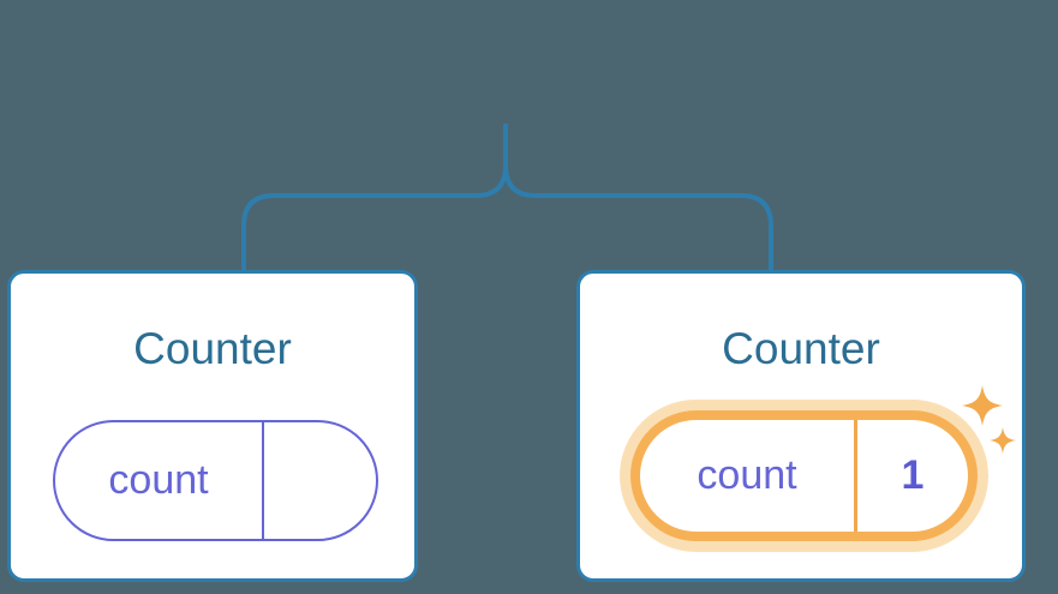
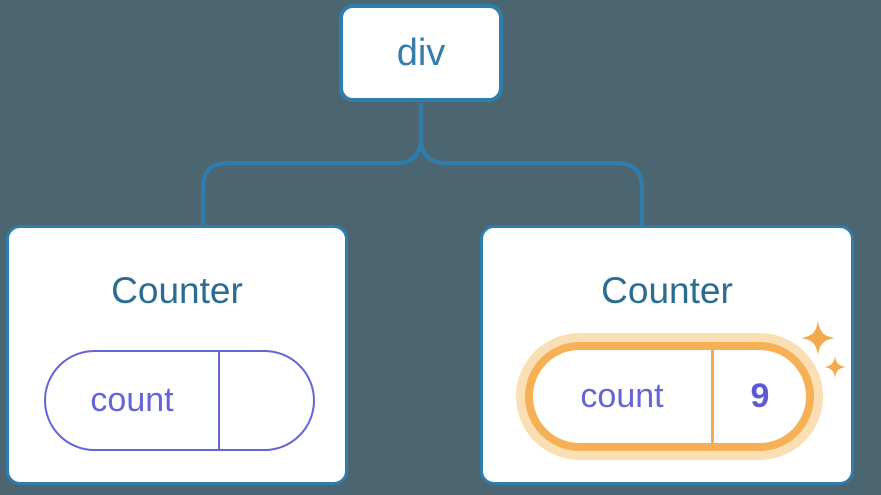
+ div
  Counter
  count
  Counter
  count
- 1
+ 9
